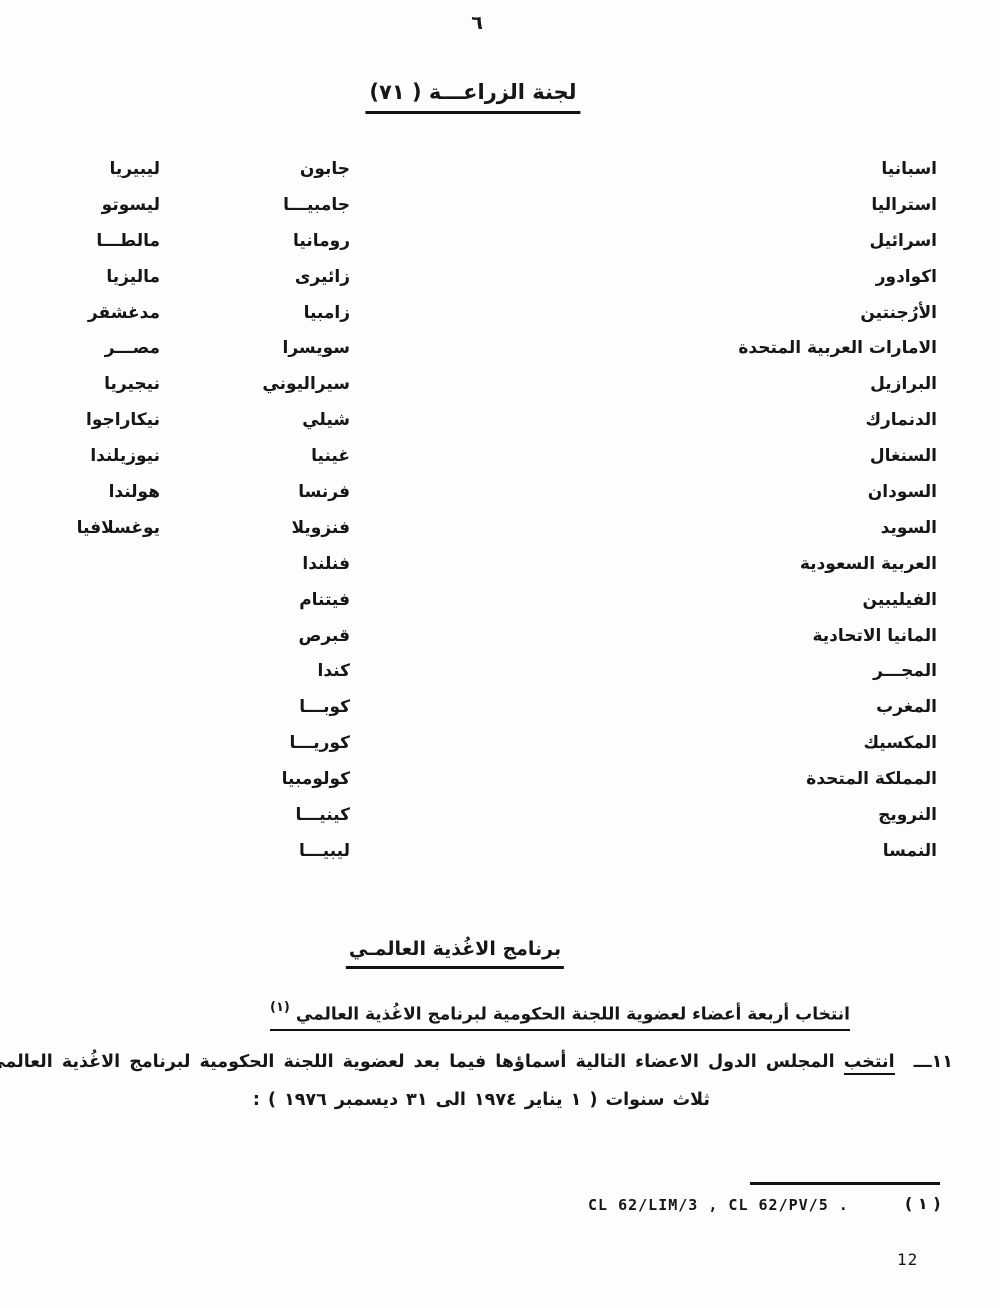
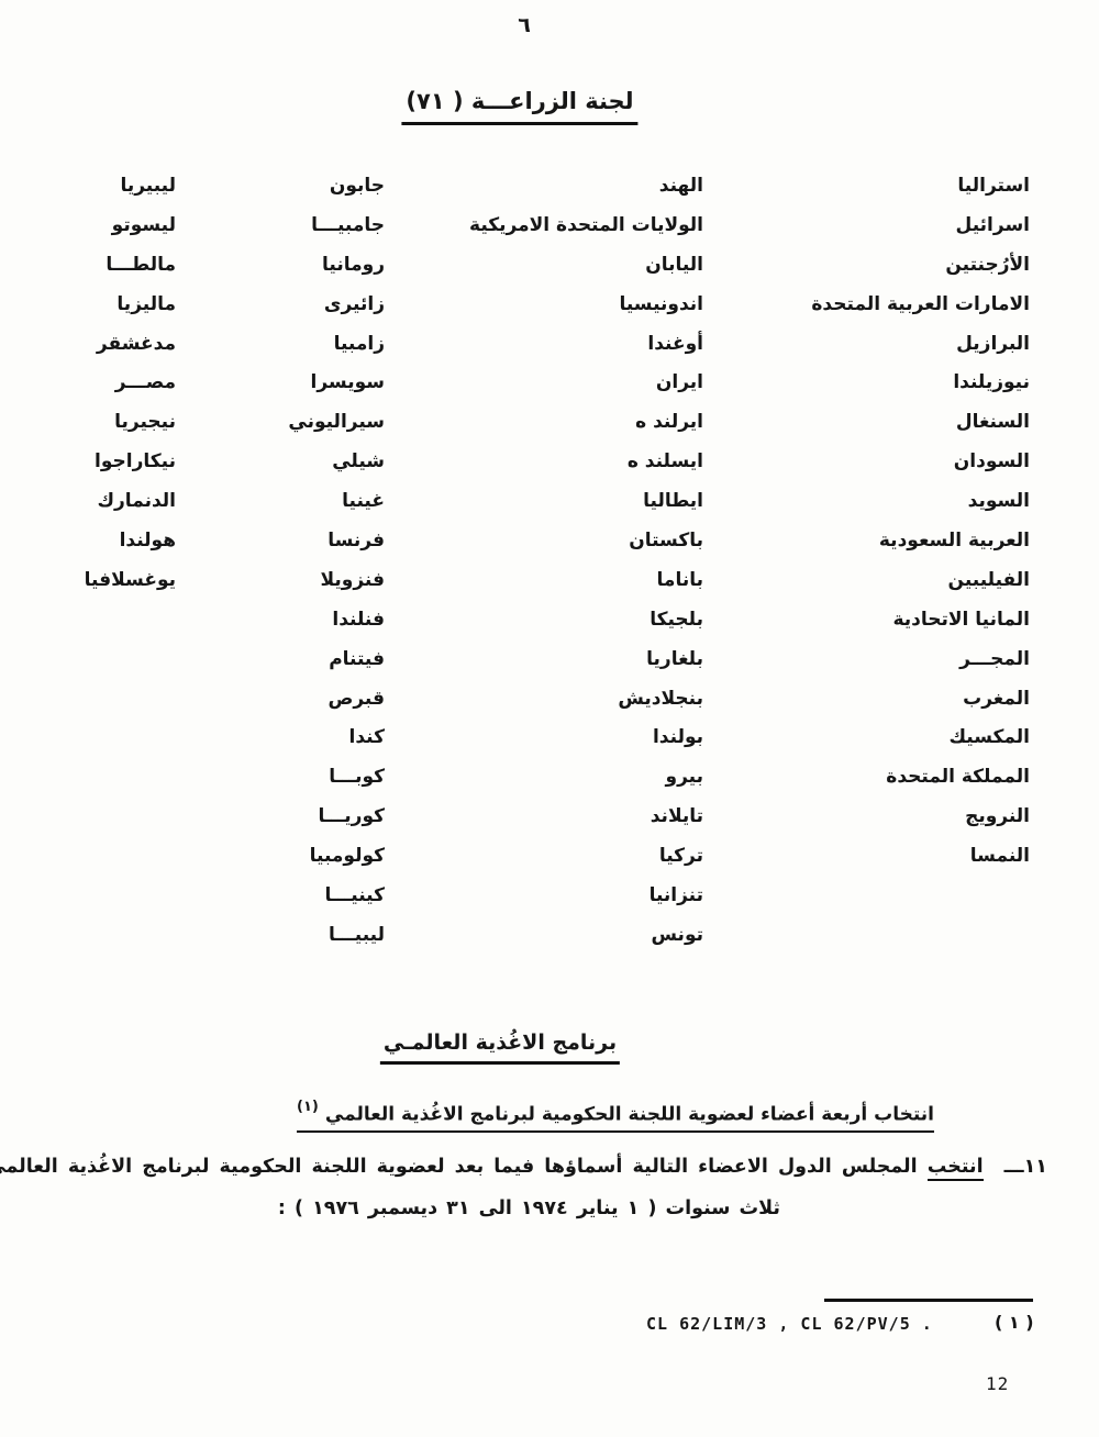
  ٦
  لجنة الزراعـــة ( ٧١)
- اسبانيا
  استراليا
  اسرائيل
- اكوادور
  الأرُجنتين
  الامارات العربية المتحدة
  البرازيل
- الدنمارك
+ نيوزيلندا
  السنغال
  السودان
  السويد
  العربية السعودية
  الفيليبين
  المانيا الاتحادية
  المجـــر
  المغرب
  المكسيك
  المملكة المتحدة
  النرويج
  النمسا
+ الهند
+ الولايات المتحدة الامريكية
+ اليابان
+ اندونيسيا
+ أوغندا
+ ايران
+ ايرلند ه
+ ايسلند ه
+ ايطاليا
+ باكستان
+ باناما
+ بلجيكا
+ بلغاريا
+ بنجلاديش
+ بولندا
+ بيرو
+ تايلاند
+ تركيا
+ تنزانيا
+ تونس
  جابون
  جامبيـــا
  رومانيا
  زائيرى
  زامبيا
  سويسرا
  سيراليوني
  شيلي
  غينيا
  فرنسا
  فنزويلا
  فنلندا
  فيتنام
  قبرص
  كندا
  كوبـــا
  كوريـــا
  كولومبيا
  كينيـــا
  ليبيـــا
  ليبيريا
  ليسوتو
  مالطـــا
  ماليزيا
  مدغشقر
  مصـــر
  نيجيريا
  نيكاراجوا
- نيوزيلندا
+ الدنمارك
  هولندا
  يوغسلافيا
  برنامج الاغُذية العالمـي
  انتخاب أربعة أعضاء لعضوية اللجنة الحكومية لبرنامج الاغُذية العالمي(١)
  ١١ـــ انتخب المجلس الدول الاعضاء التالية أسماؤها فيما بعد لعضوية اللجنة الحكومية لبرنامج الاغُذية العالم
  ثلاث سنوات ( ١ يناير ١٩٧٤ الى ٣١ ديسمبر ١٩٧٦ ) :
  CL 62/LIM/3 , CL 62/PV/5 .
  ( ١ )
  12
